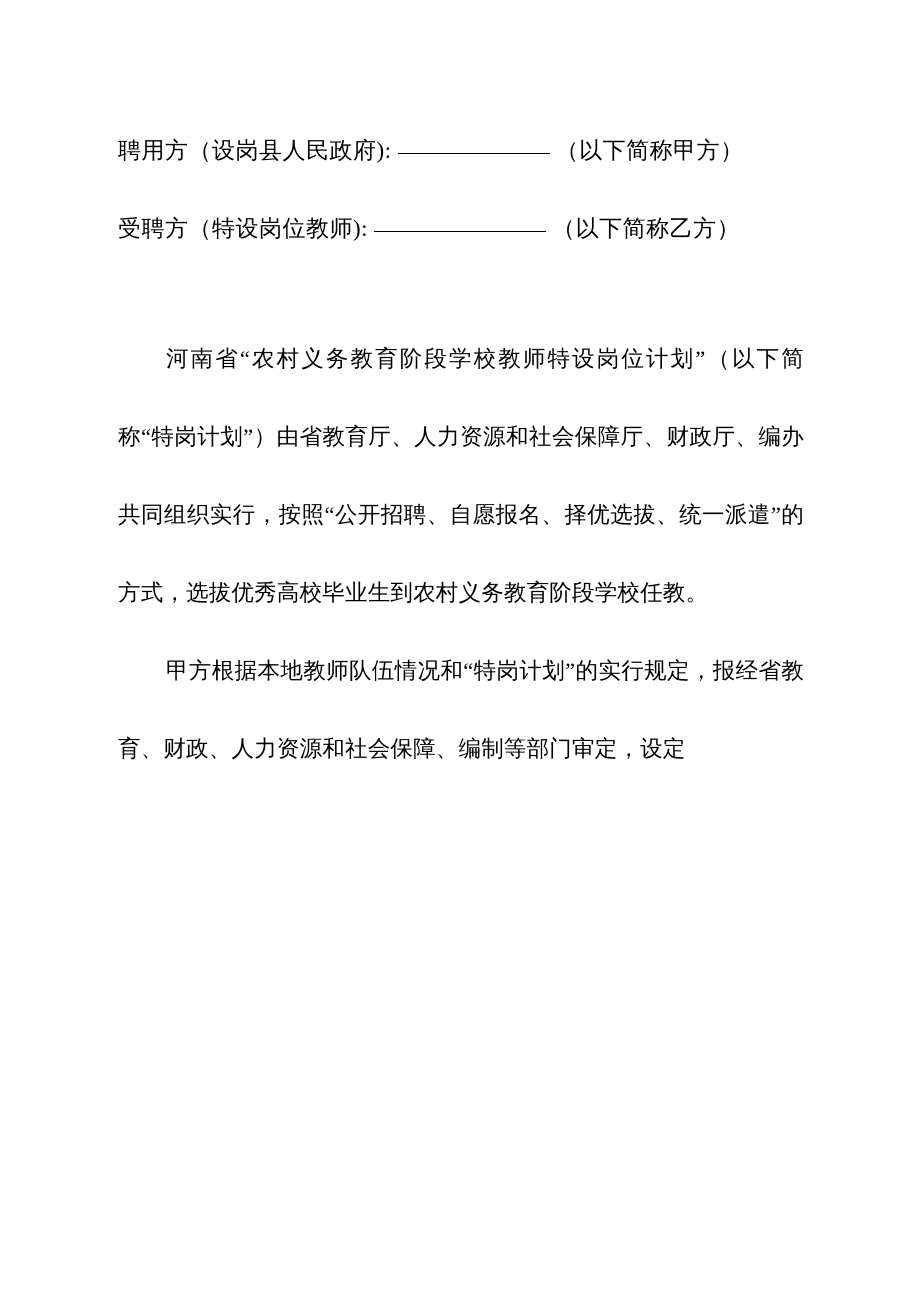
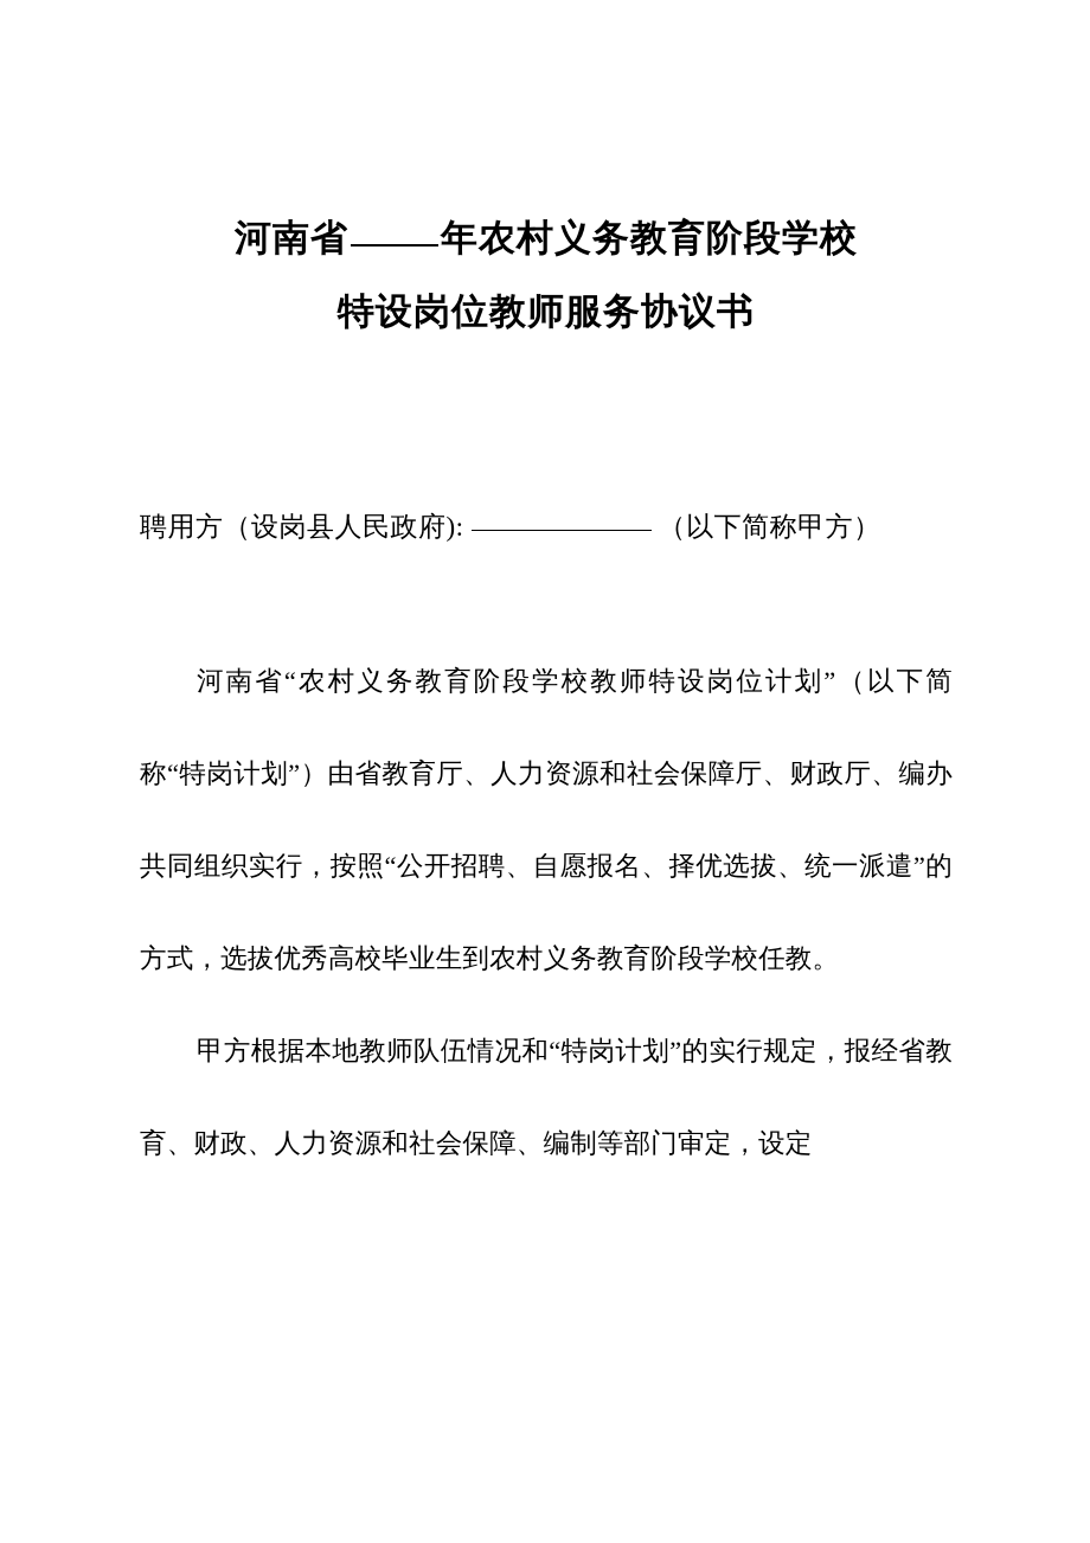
+ 河南省 年农村义务教育阶段学校
+ 特设岗位教师服务协议书
  聘用方（设岗县人民政府): （以下简称甲方）
- 受聘方（特设岗位教师): （以下简称乙方）
  河南省“农村义务教育阶段学校教师特设岗位计划”（以下简称“特岗计划”）由省教育厅、人力资源和社会保障厅、财政厅、编办共同组织实行，按照“公开招聘、自愿报名、择优选拔、统一派遣”的方式，选拔优秀高校毕业生到农村义务教育阶段学校任教。
  甲方根据本地教师队伍情况和“特岗计划”的实行规定，报经省教育、财政、人力资源和社会保障、编制等部门审定，设定
